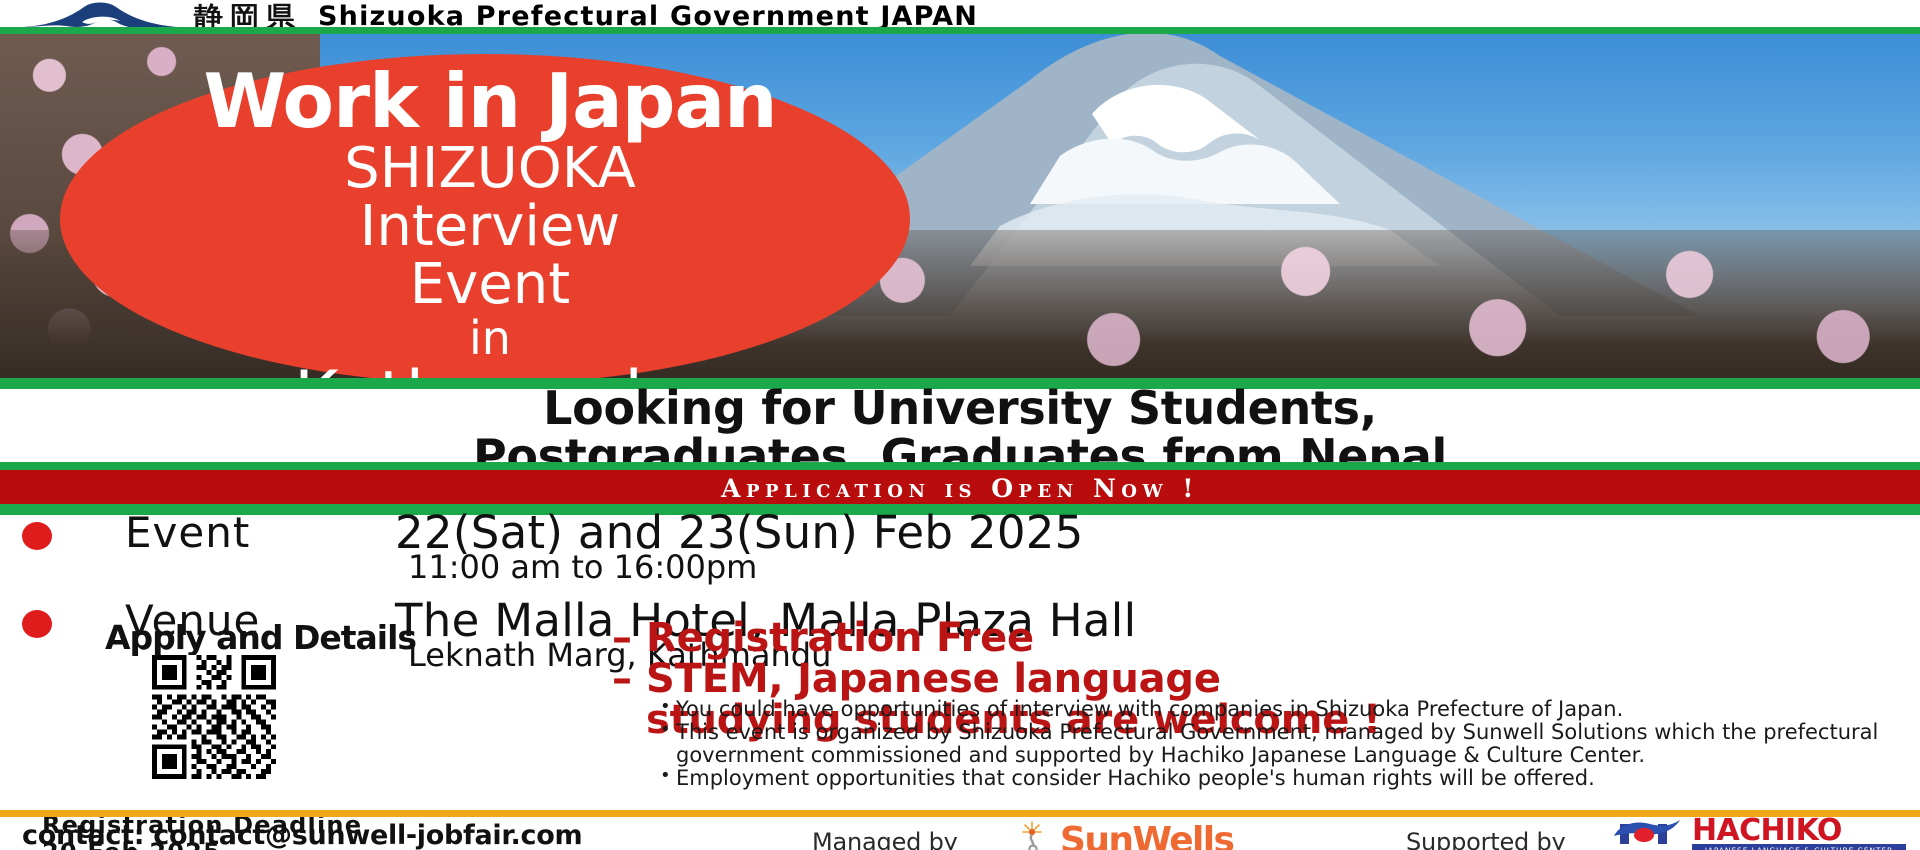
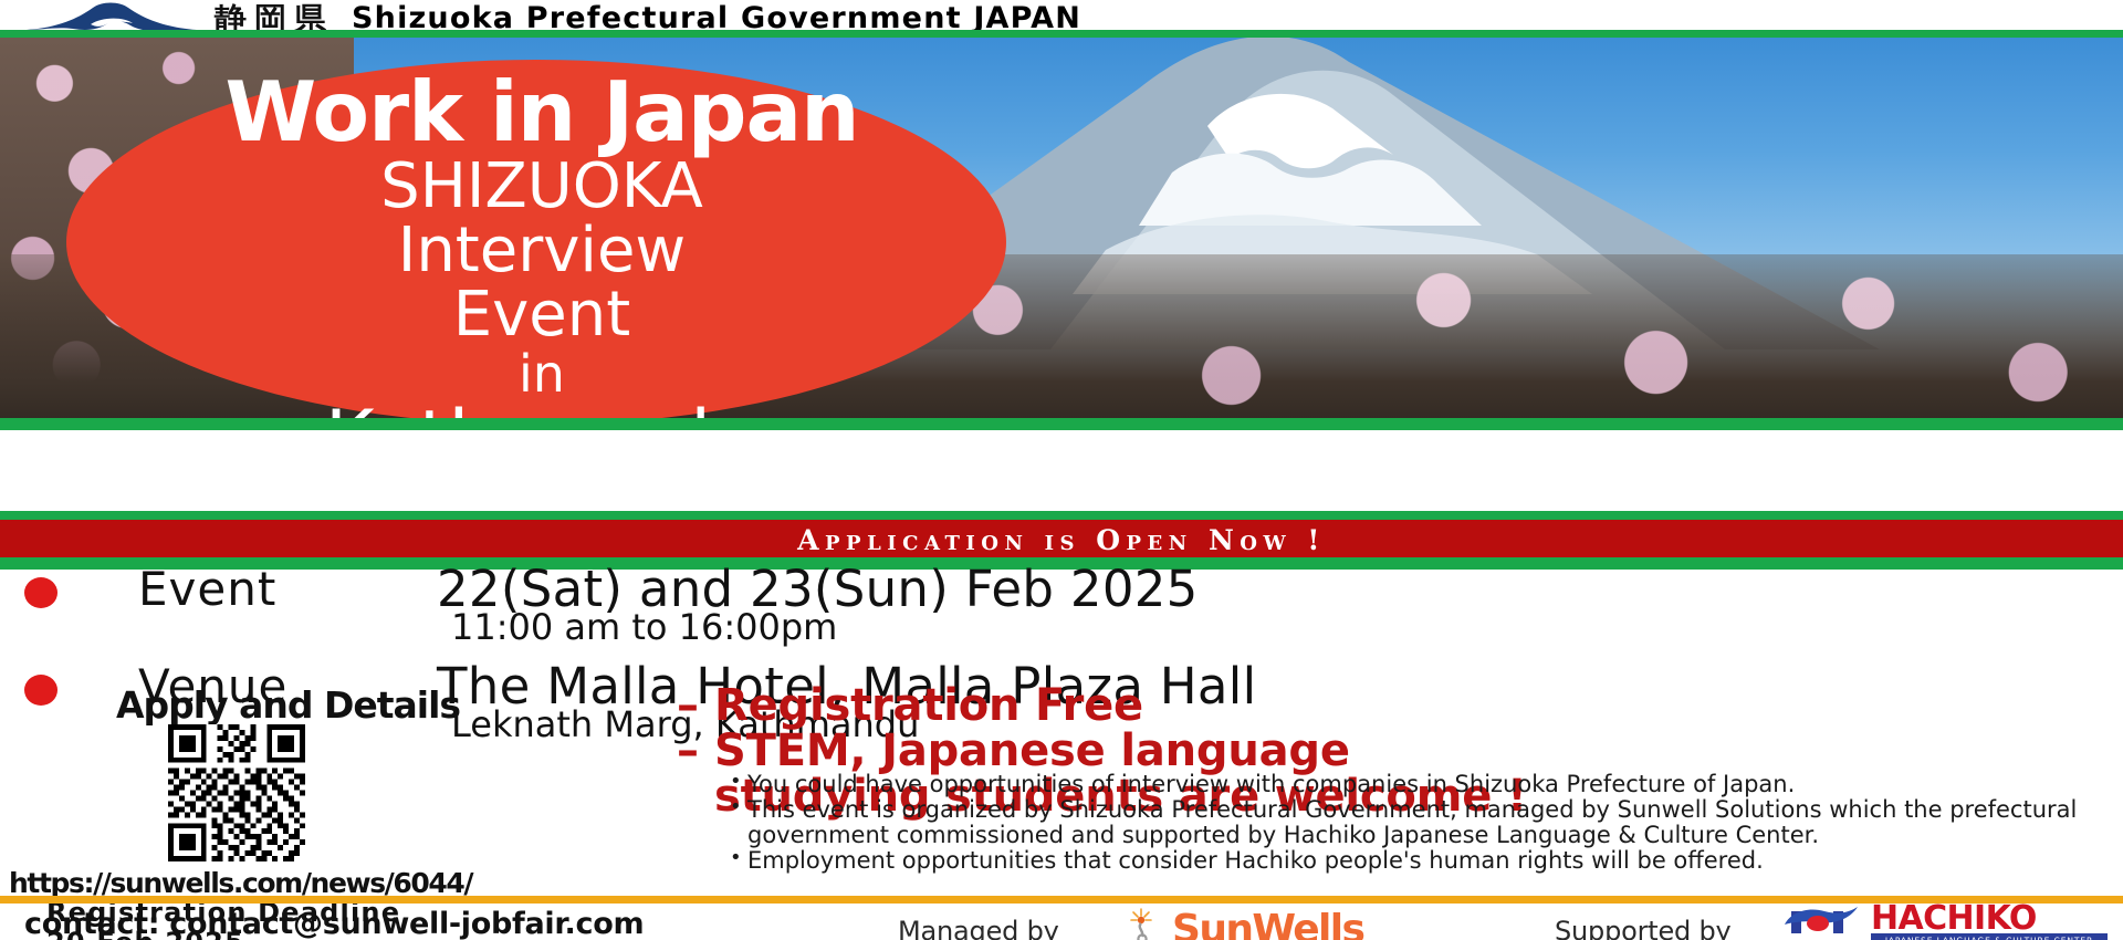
  静岡県
  Shizuoka Prefectural Government JAPAN
  Work in Japan
  SHIZUOKA
  Interview
  Event
  in
- Looking for University Students,
- Postgraduates, Graduates from Nepal
  Application is Open Now !
  Event
  22(Sat) and 23(Sun) Feb 2025
  11:00 am to 16:00pm
  Venue
  The Malla Hotel, Malla Plaza Hall
  Leknath Marg, Kathmandu
  Apply and Details
+ https://sunwells.com/news/6044/
  Registration Deadline
  – Registration Free
  – STEM, Japanese language
  studying students are welcome !
  You could have opportunities of interview with companies in Shizuoka Prefecture of Japan.
  This event is organized by Shizuoka Prefectural Government, managed by Sunwell Solutions which the prefectural government commissioned and supported by Hachiko Japanese Language & Culture Center.
  Employment opportunities that consider Hachiko people's human rights will be offered.
  contact: contact@sunwell-jobfair.com
  Managed by
  SunWells
  Supported by
  HACHIKO
